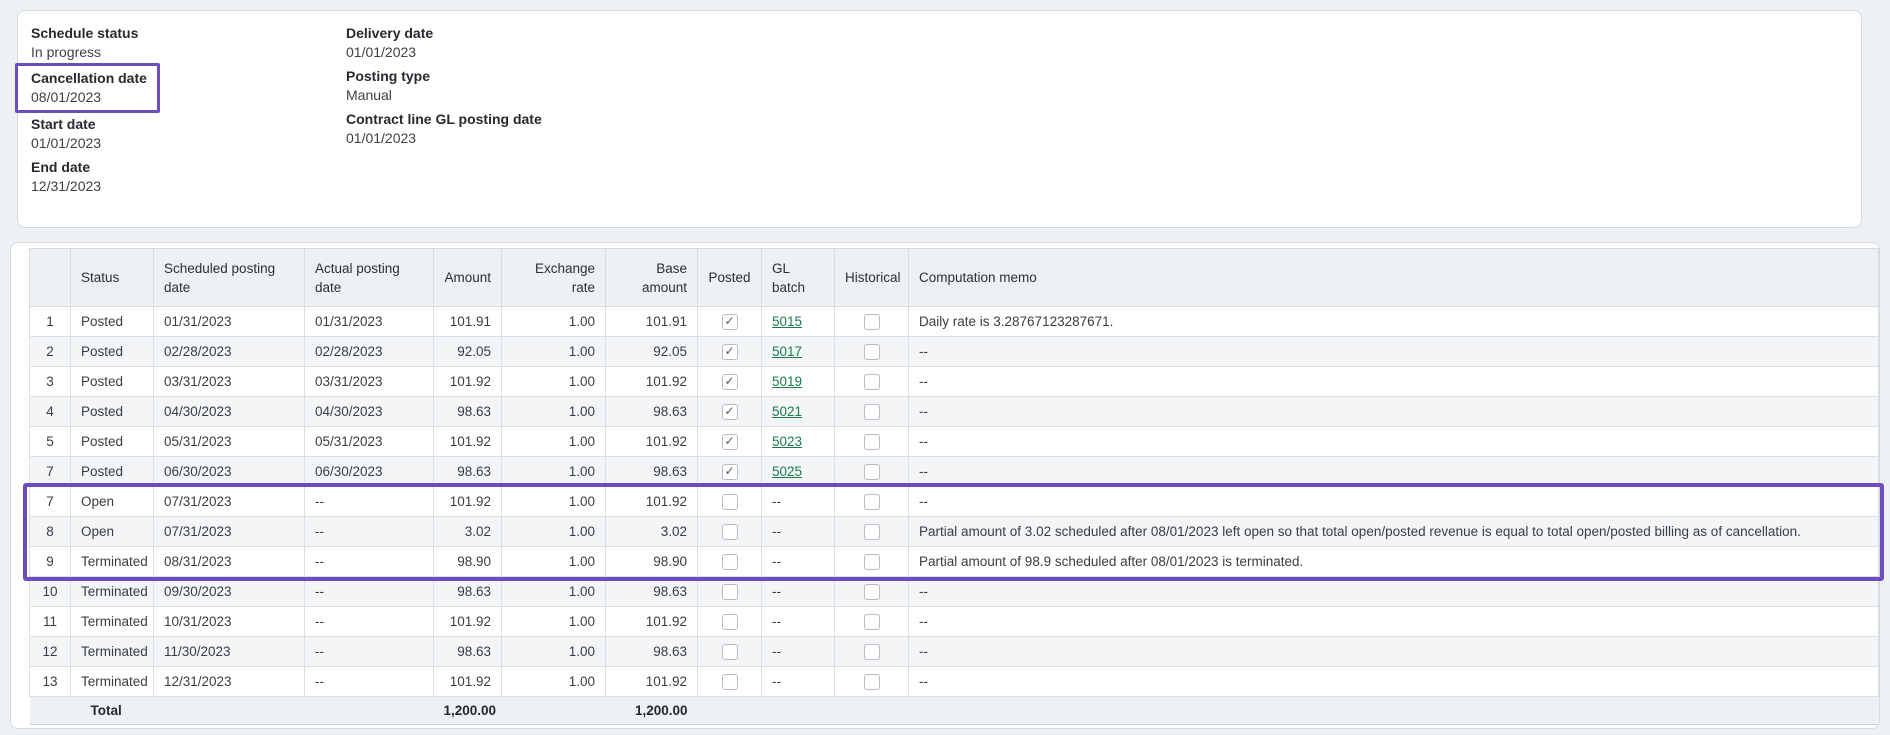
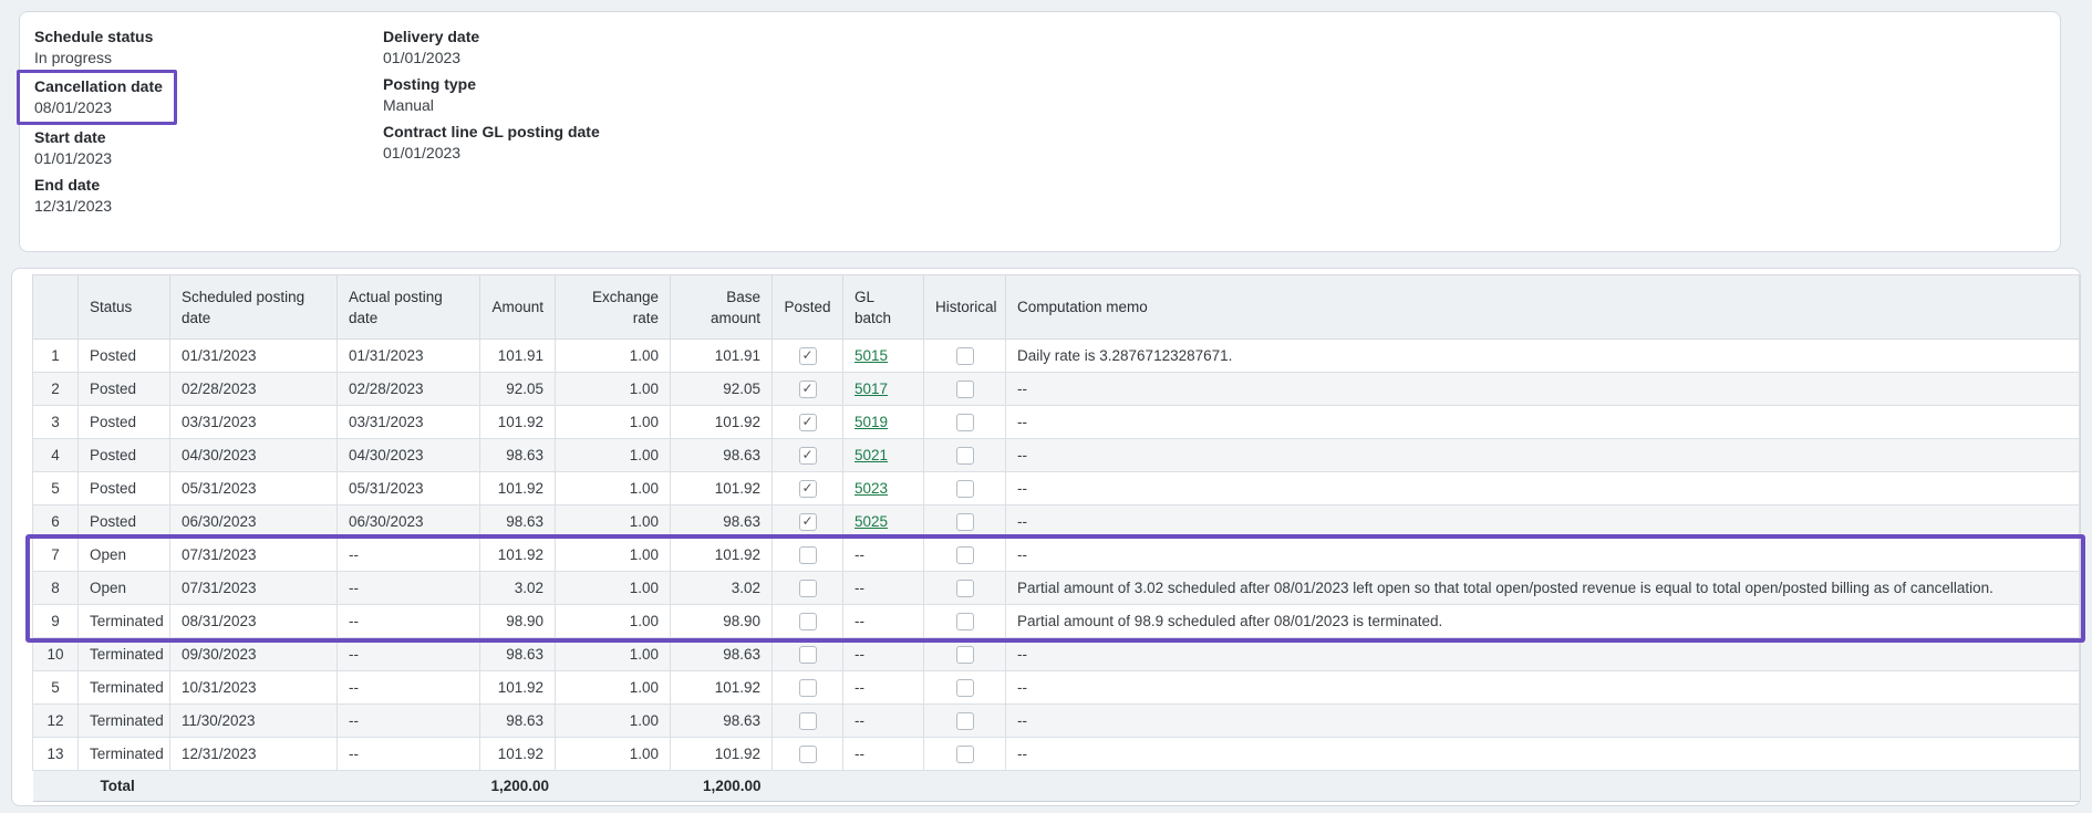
  Schedule status
  In progress
  Cancellation date
  08/01/2023
  Start date
  01/01/2023
  End date
  12/31/2023
  Delivery date
  01/01/2023
  Posting type
  Manual
  Contract line GL posting date
  01/01/2023
  	Status	Scheduled posting date	Actual posting date	Amount	Exchange rate	Base amount	Posted	GL batch	Historical	Computation memo
  1	Posted	01/31/2023	01/31/2023	101.91	1.00	101.91		5015		Daily rate is 3.28767123287671.
  2	Posted	02/28/2023	02/28/2023	92.05	1.00	92.05		5017		--
  3	Posted	03/31/2023	03/31/2023	101.92	1.00	101.92		5019		--
  4	Posted	04/30/2023	04/30/2023	98.63	1.00	98.63		5021		--
  5	Posted	05/31/2023	05/31/2023	101.92	1.00	101.92		5023		--
- 7	Posted	06/30/2023	06/30/2023	98.63	1.00	98.63		5025		--
+ 6	Posted	06/30/2023	06/30/2023	98.63	1.00	98.63		5025		--
  7	Open	07/31/2023	--	101.92	1.00	101.92		--		--
  8	Open	07/31/2023	--	3.02	1.00	3.02		--		Partial amount of 3.02 scheduled after 08/01/2023 left open so that total open/posted revenue is equal to total open/posted billing as of cancellation.
  9	Terminated	08/31/2023	--	98.90	1.00	98.90		--		Partial amount of 98.9 scheduled after 08/01/2023 is terminated.
  10	Terminated	09/30/2023	--	98.63	1.00	98.63		--		--
- 11	Terminated	10/31/2023	--	101.92	1.00	101.92		--		--
+ 5	Terminated	10/31/2023	--	101.92	1.00	101.92		--		--
  12	Terminated	11/30/2023	--	98.63	1.00	98.63		--		--
  13	Terminated	12/31/2023	--	101.92	1.00	101.92		--		--
  Total			1,200.00		1,200.00
